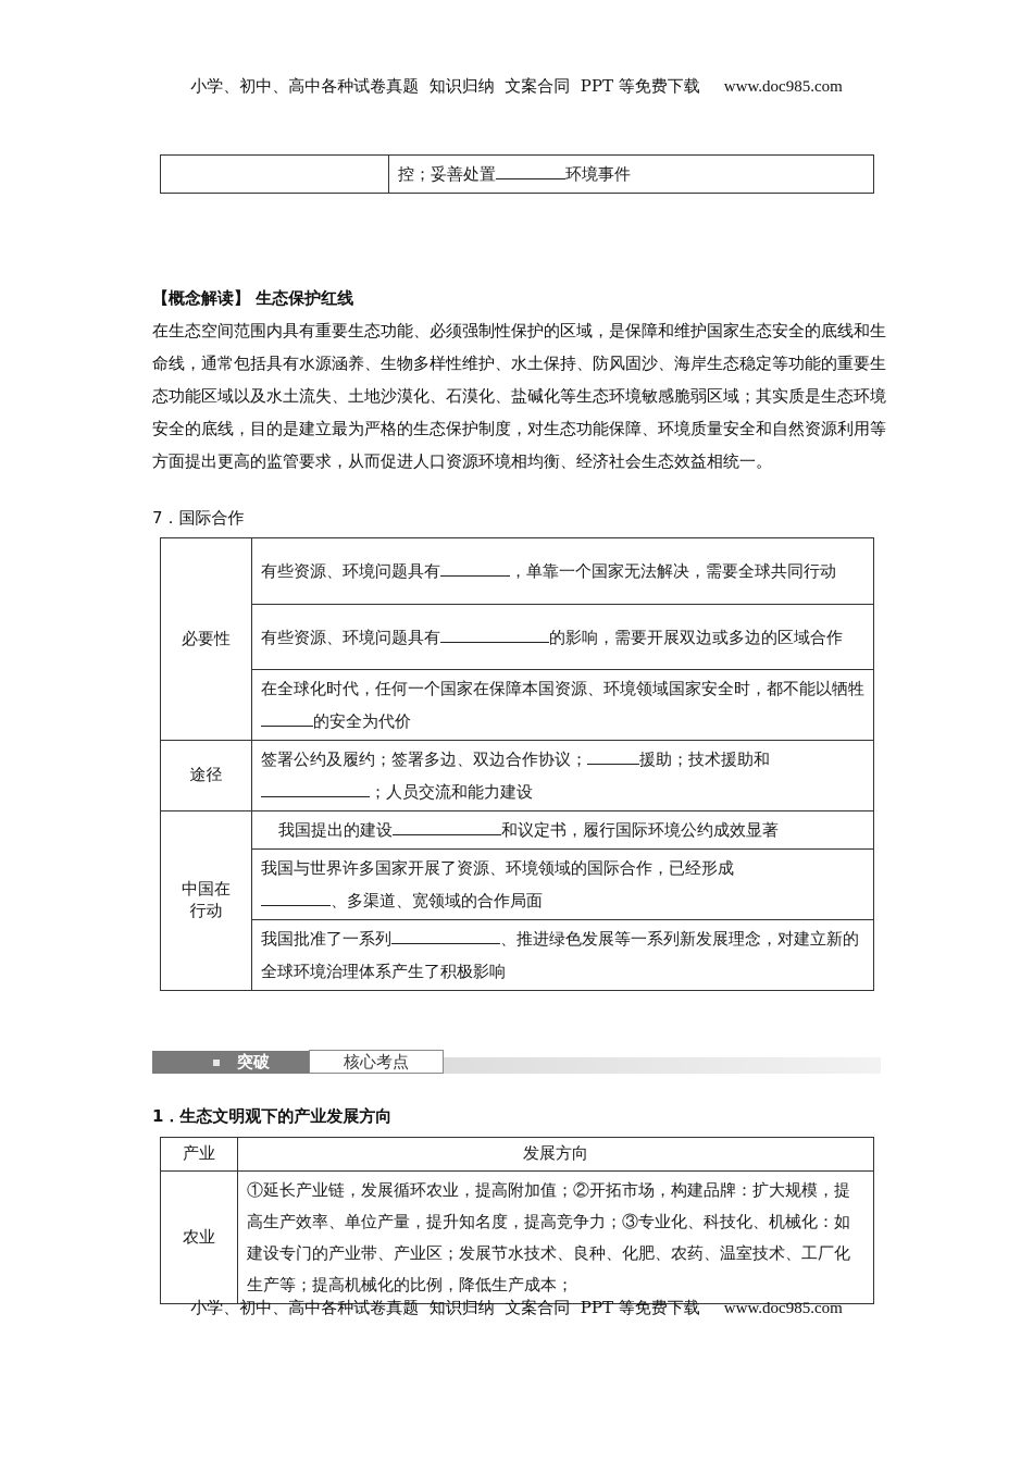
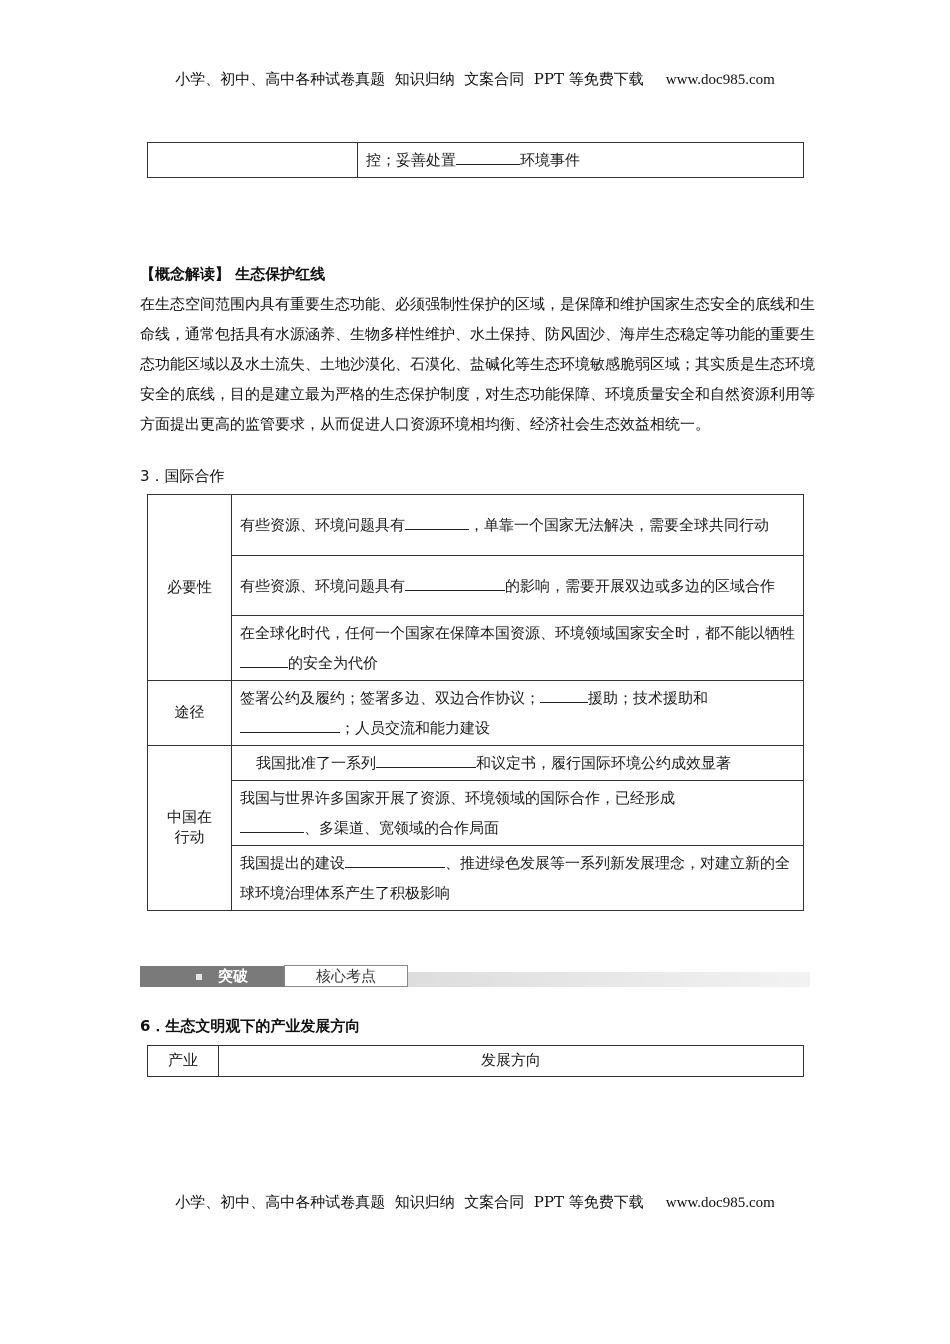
  小学、初中、高中各种试卷真题 知识归纳 文案合同 PPT 等免费下载 www.doc985.com
  	控；妥善处置 环境事件
  【概念解读】 生态保护红线
  在生态空间范围内具有重要生态功能、必须强制性保护的区域，是保障和维护国家生态安全的底线和生命线，通常包括具有水源涵养、生物多样性维护、水土保持、防风固沙、海岸生态稳定等功能的重要生态功能区域以及水土流失、土地沙漠化、石漠化、盐碱化等生态环境敏感脆弱区域；其实质是生态环境安全的底线，目的是建立最为严格的生态保护制度，对生态功能保障、环境质量安全和自然资源利用等方面提出更高的监管要求，从而促进人口资源环境相均衡、经济社会生态效益相统一。
- 7．国际合作
+ 3．国际合作
  必要性	有些资源、环境问题具有 ，单靠一个国家无法解决，需要全球共同行动
  有些资源、环境问题具有 的影响，需要开展双边或多边的区域合作
  在全球化时代，任何一个国家在保障本国资源、环境领域国家安全时，都不能以牺牲的安全为代价
  途径	签署公约及履约；签署多边、双边合作协议； 援助；技术援助和；人员交流和能力建设
- 中国在行动	我国提出的建设 和议定书，履行国际环境公约成效显著
+ 中国在行动	我国批准了一系列 和议定书，履行国际环境公约成效显著
  我国与世界许多国家开展了资源、环境领域的国际合作，已经形成、多渠道、宽领域的合作局面
- 我国批准了一系列 、推进绿色发展等一系列新发展理念，对建立新的全球环境治理体系产生了积极影响
+ 我国提出的建设 、推进绿色发展等一系列新发展理念，对建立新的全球环境治理体系产生了积极影响
  突破
  核心考点
- 1．生态文明观下的产业发展方向
+ 6．生态文明观下的产业发展方向
  产业	发展方向
- 农业	①延长产业链，发展循环农业，提高附加值；②开拓市场，构建品牌：扩大规模，提高生产效率、单位产量，提升知名度，提高竞争力；③专业化、科技化、机械化：如建设专门的产业带、产业区；发展节水技术、良种、化肥、农药、温室技术、工厂化生产等；提高机械化的比例，降低生产成本；
  小学、初中、高中各种试卷真题 知识归纳 文案合同 PPT 等免费下载 www.doc985.com
